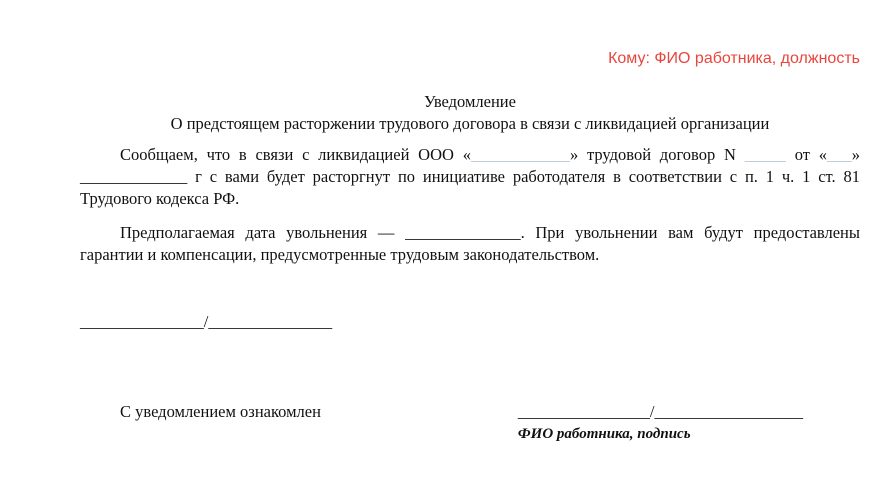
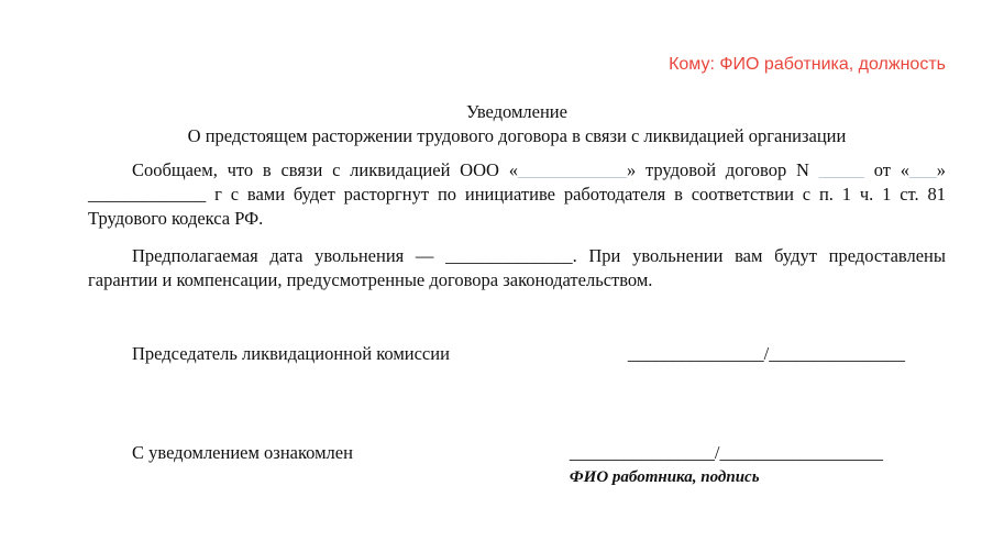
  Кому: ФИО работника, должность
  Уведомление
  О предстоящем расторжении трудового договора в связи с ликвидацией организации
  Сообщаем, что в связи с ликвидацией ООО «____________» трудовой договор N _____ от «___» _____________ г с вами будет расторгнут по инициативе работодателя в соответствии с п. 1 ч. 1 ст. 81 Трудового кодекса РФ.
- Предполагаемая дата увольнения — ______________. При увольнении вам будут предоставлены гарантии и компенсации, предусмотренные трудовым законодательством.
+ Предполагаемая дата увольнения — ______________. При увольнении вам будут предоставлены гарантии и компенсации, предусмотренные договора законодательством.
+ Председатель ликвидационной комиссии
  _______________/_______________
  С уведомлением ознакомлен
  ________________/__________________
  ФИО работника, подпись
